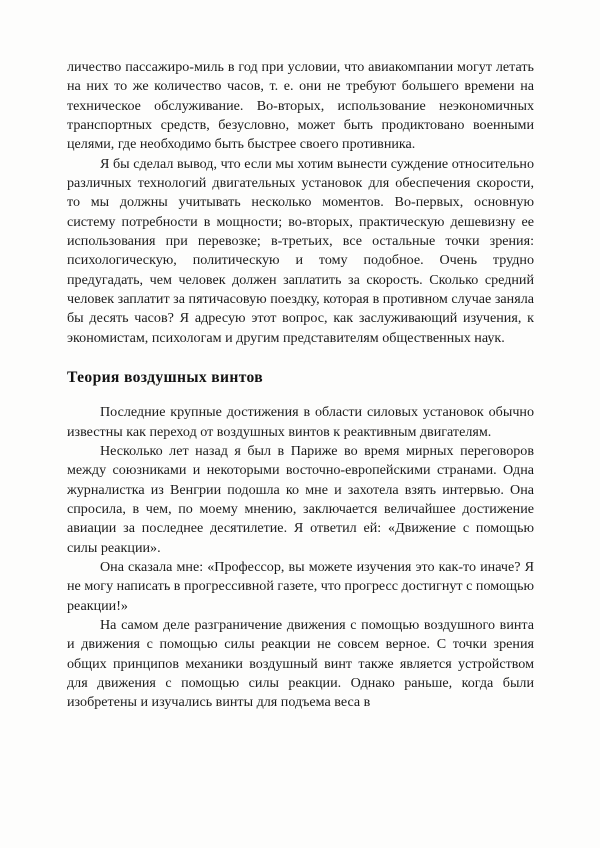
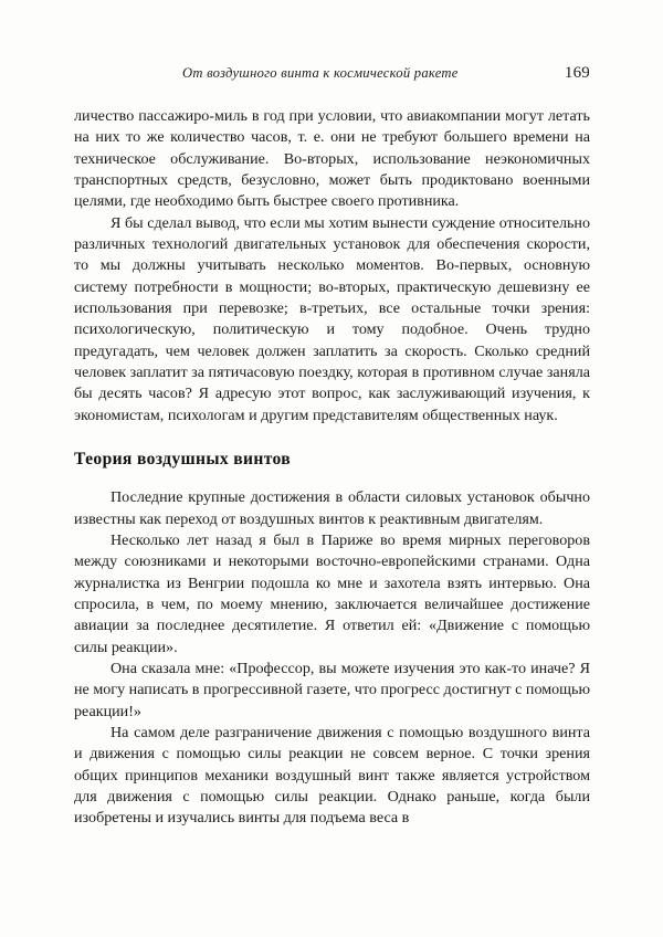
+ От воздушного винта к космической ракете
+ 169
  личество пассажиро-миль в год при условии, что авиакомпании могут летать на них то же количество часов, т. е. они не требуют большего времени на техническое обслуживание. Во-вторых, использование неэкономичных транспортных средств, безусловно, может быть продиктовано военными целями, где необходимо быть быстрее своего противника.
  Я бы сделал вывод, что если мы хотим вынести суждение относительно различных технологий двигательных установок для обеспечения скорости, то мы должны учитывать несколько моментов. Во-первых, основную систему потребности в мощности; во-вторых, практическую дешевизну ее использования при перевозке; в-третьих, все остальные точки зрения: психологическую, политическую и тому подобное. Очень трудно предугадать, чем человек должен заплатить за скорость. Сколько средний человек заплатит за пятичасовую поездку, которая в противном случае заняла бы десять часов? Я адресую этот вопрос, как заслуживающий изучения, к экономистам, психологам и другим представителям общественных наук.
  Теория воздушных винтов
  Последние крупные достижения в области силовых установок обычно известны как переход от воздушных винтов к реактивным двигателям.
  Несколько лет назад я был в Париже во время мирных переговоров между союзниками и некоторыми восточно-европейскими странами. Одна журналистка из Венгрии подошла ко мне и захотела взять интервью. Она спросила, в чем, по моему мнению, заключается величайшее достижение авиации за последнее десятилетие. Я ответил ей: «Движение с помощью силы реакции».
  Она сказала мне: «Профессор, вы можете изучения это как-то иначе? Я не могу написать в прогрессивной газете, что прогресс достигнут с помощью реакции!»
  На самом деле разграничение движения с помощью воздушного винта и движения с помощью силы реакции не совсем верное. С точки зрения общих принципов механики воздушный винт также является устройством для движения с помощью силы реакции. Однако раньше, когда были изобретены и изучались винты для подъема веса в
